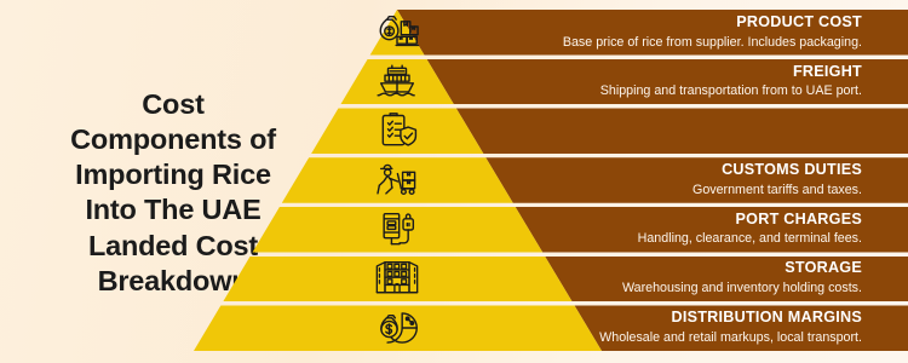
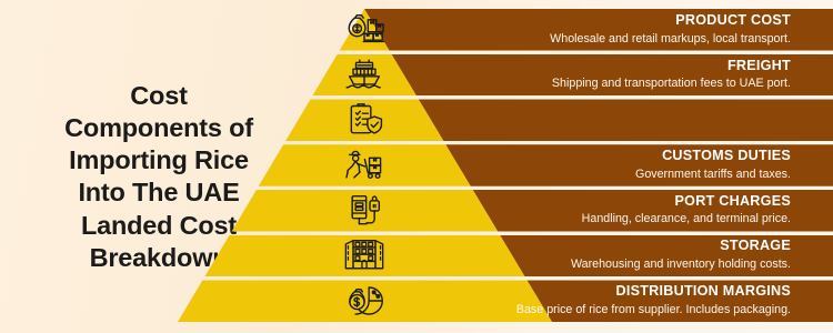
  Cost
  Components of
  Importing Rice
  Into The UAE
  Landed Cost
  Breakdow
  PRODUCT COST
- Base price of rice from supplier. Includes packaging.
+ Wholesale and retail markups, local transport.
  FREIGHT
- Shipping and transportation from to UAE port.
+ Shipping and transportation fees to UAE port.
  CUSTOMS DUTIES
  Government tariffs and taxes.
  PORT CHARGES
- Handling, clearance, and terminal fees.
+ Handling, clearance, and terminal price.
  STORAGE
  Warehousing and inventory holding costs.
  DISTRIBUTION MARGINS
- Wholesale and retail markups, local transport.
+ Base price of rice from supplier. Includes packaging.
